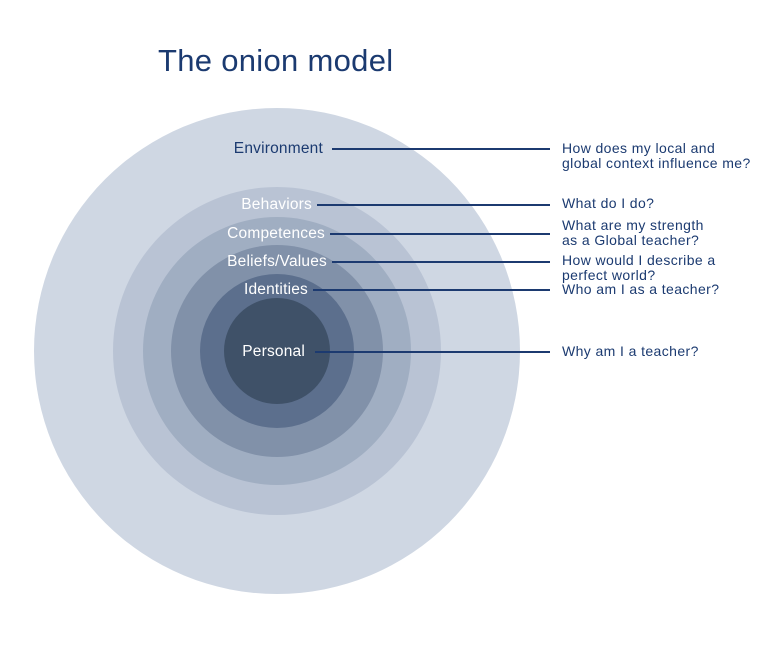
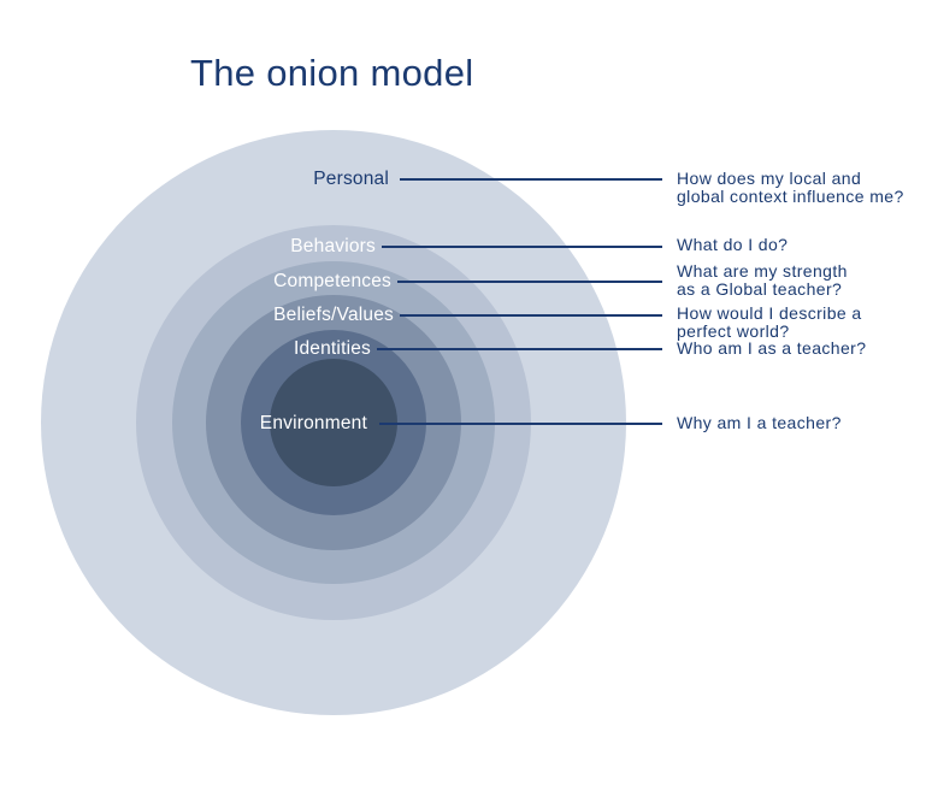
  The onion model
- Environment
+ Personal
  Behaviors
  Competences
  Beliefs/Values
  Identities
- Personal
+ Environment
  How does my local and
  global context influence me?
  What do I do?
  What are my strength
  as a Global teacher?
  How would I describe a
  perfect world?
  Who am I as a teacher?
  Why am I a teacher?
